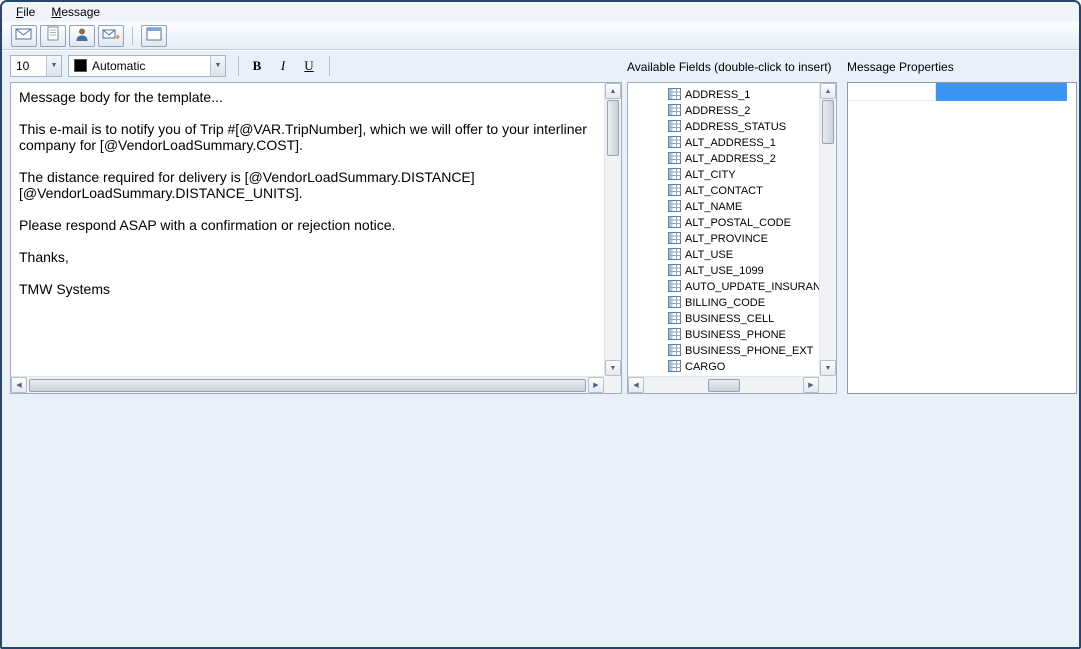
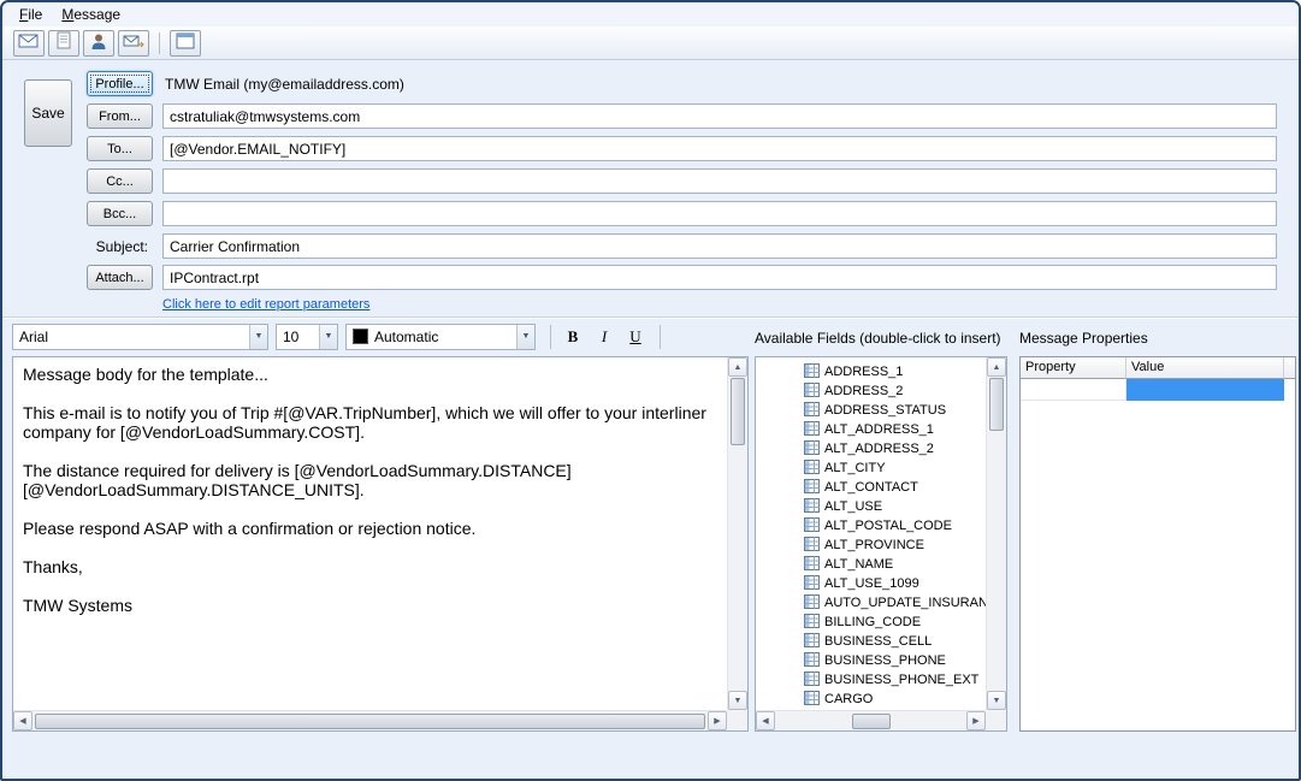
  File
  Message
+ Save
+ Profile...
+ TMW Email (my@emailaddress.com)
+ From...
+ cstratuliak@tmwsystems.com
+ To...
+ [@Vendor.EMAIL_NOTIFY]
+ Cc...
+ Bcc...
+ Subject:
+ Carrier Confirmation
+ Attach...
+ IPContract.rpt
+ Click here to edit report parameters
+ Arial
  10
  Automatic
  B
  I
  U
  Available Fields (double-click to insert)
  Message Properties
  Message body for the template...
  This e-mail is to notify you of Trip #[@VAR.TripNumber], which we will offer to your interliner company for [@VendorLoadSummary.COST].
  The distance required for delivery is [@VendorLoadSummary.DISTANCE] [@VendorLoadSummary.DISTANCE_UNITS].
  Please respond ASAP with a confirmation or rejection notice.
  Thanks,
  TMW Systems
  ADDRESS_1
  ADDRESS_2
  ADDRESS_STATUS
  ALT_ADDRESS_1
  ALT_ADDRESS_2
  ALT_CITY
  ALT_CONTACT
- ALT_NAME
+ ALT_USE
  ALT_POSTAL_CODE
  ALT_PROVINCE
- ALT_USE
+ ALT_NAME
  ALT_USE_1099
  AUTO_UPDATE_INSURAN
  BILLING_CODE
  BUSINESS_CELL
  BUSINESS_PHONE
  BUSINESS_PHONE_EXT
  CARGO
+ Property
+ Value
